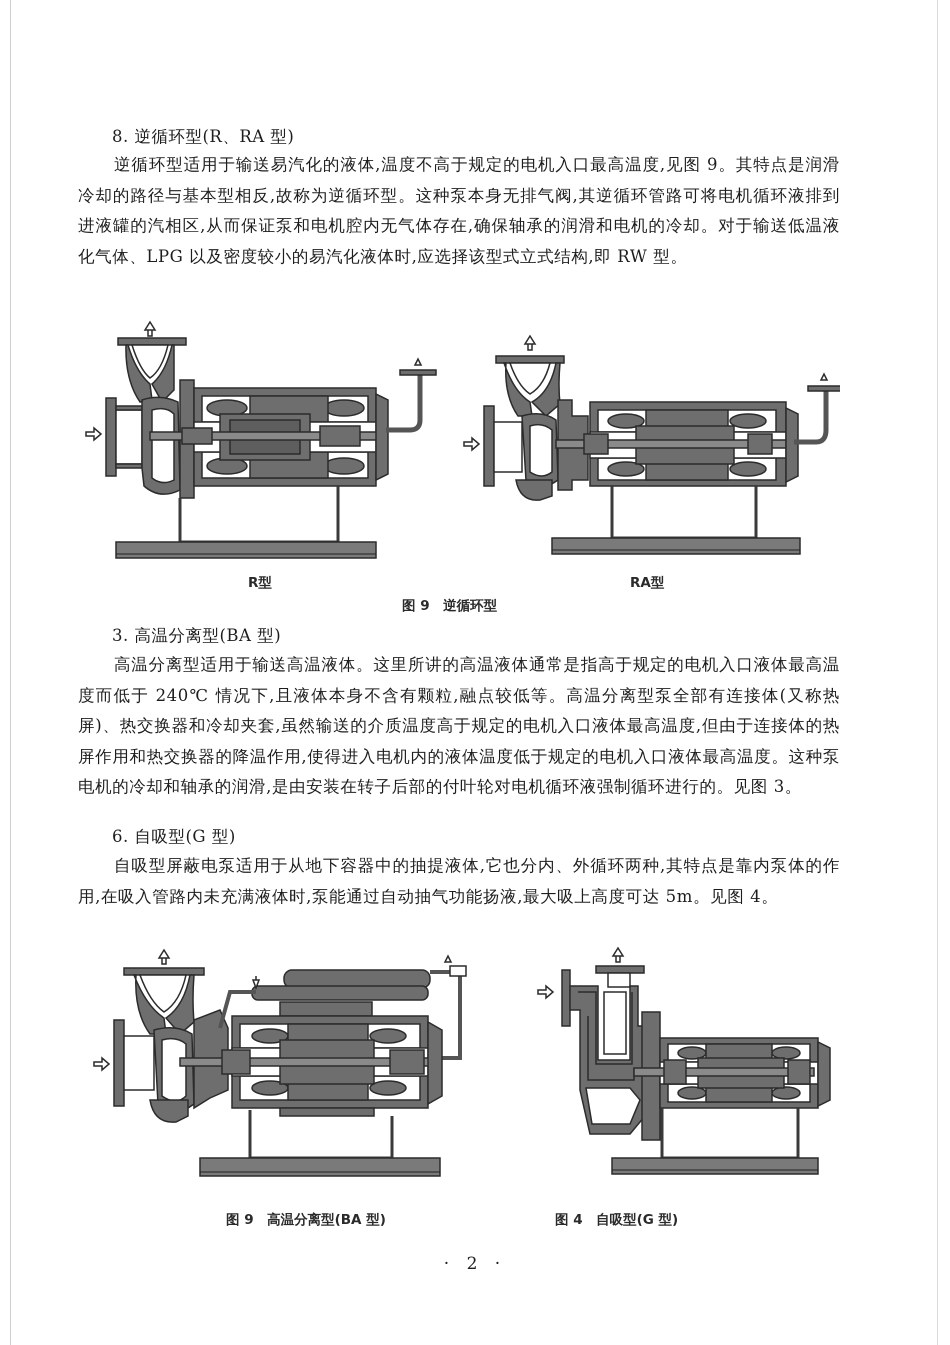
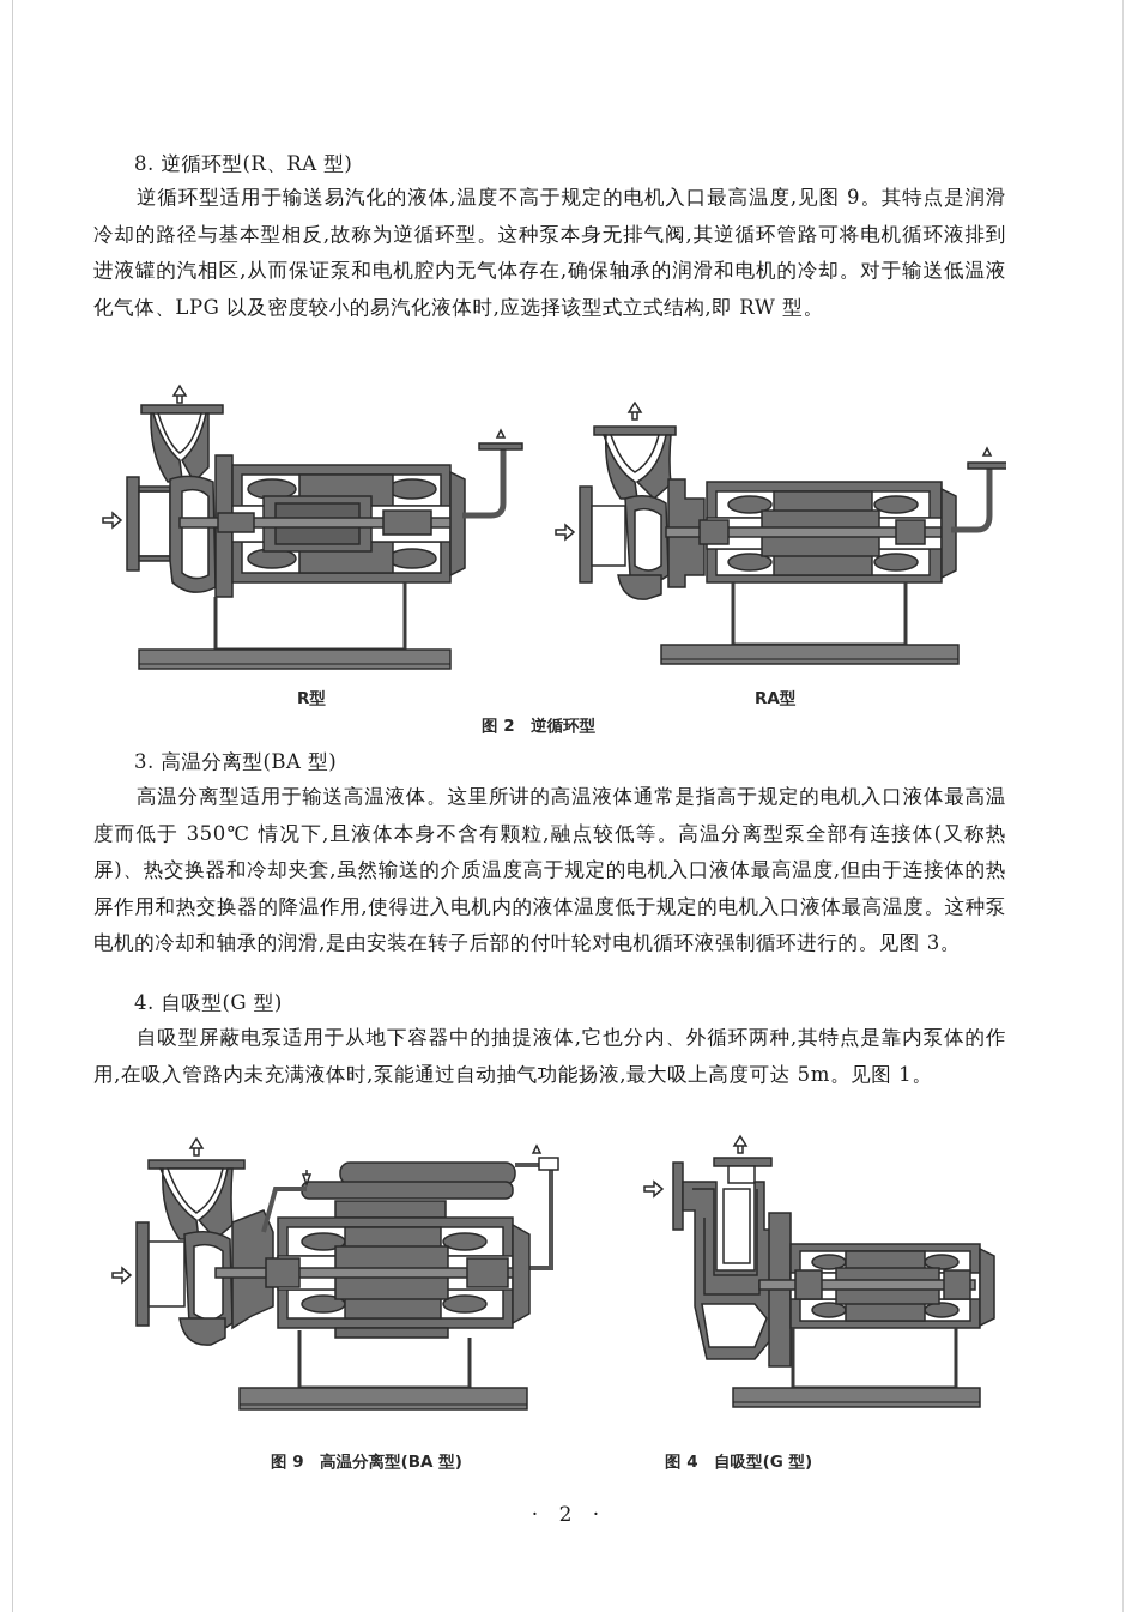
  8. 逆循环型(R、RA 型)
  逆循环型适用于输送易汽化的液体,温度不高于规定的电机入口最高温度,见图 9。其特点是润滑冷却的路径与基本型相反,故称为逆循环型。这种泵本身无排气阀,其逆循环管路可将电机循环液排到进液罐的汽相区,从而保证泵和电机腔内无气体存在,确保轴承的润滑和电机的冷却。对于输送低温液化气体、LPG 以及密度较小的易汽化液体时,应选择该型式立式结构,即 RW 型。
  R型
  RA型
- 图 9 逆循环型
+ 图 2 逆循环型
  3. 高温分离型(BA 型)
- 高温分离型适用于输送高温液体。这里所讲的高温液体通常是指高于规定的电机入口液体最高温度而低于 240℃ 情况下,且液体本身不含有颗粒,融点较低等。高温分离型泵全部有连接体(又称热屏)、热交换器和冷却夹套,虽然输送的介质温度高于规定的电机入口液体最高温度,但由于连接体的热屏作用和热交换器的降温作用,使得进入电机内的液体温度低于规定的电机入口液体最高温度。这种泵电机的冷却和轴承的润滑,是由安装在转子后部的付叶轮对电机循环液强制循环进行的。见图 3。
+ 高温分离型适用于输送高温液体。这里所讲的高温液体通常是指高于规定的电机入口液体最高温度而低于 350℃ 情况下,且液体本身不含有颗粒,融点较低等。高温分离型泵全部有连接体(又称热屏)、热交换器和冷却夹套,虽然输送的介质温度高于规定的电机入口液体最高温度,但由于连接体的热屏作用和热交换器的降温作用,使得进入电机内的液体温度低于规定的电机入口液体最高温度。这种泵电机的冷却和轴承的润滑,是由安装在转子后部的付叶轮对电机循环液强制循环进行的。见图 3。
- 6. 自吸型(G 型)
+ 4. 自吸型(G 型)
- 自吸型屏蔽电泵适用于从地下容器中的抽提液体,它也分内、外循环两种,其特点是靠内泵体的作用,在吸入管路内未充满液体时,泵能通过自动抽气功能扬液,最大吸上高度可达 5m。见图 4。
+ 自吸型屏蔽电泵适用于从地下容器中的抽提液体,它也分内、外循环两种,其特点是靠内泵体的作用,在吸入管路内未充满液体时,泵能通过自动抽气功能扬液,最大吸上高度可达 5m。见图 1。
  图 9 高温分离型(BA 型)
  图 4 自吸型(G 型)
  · 2 ·
